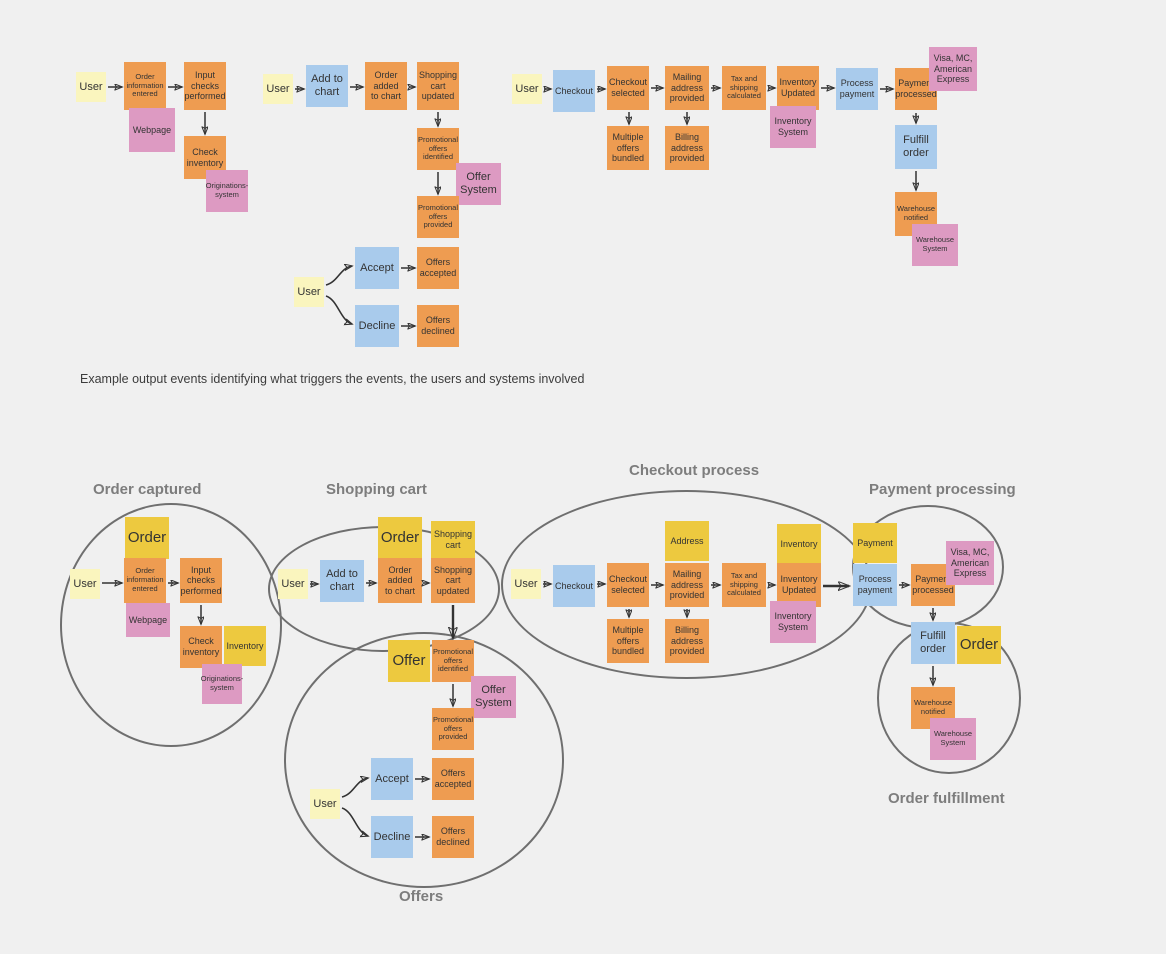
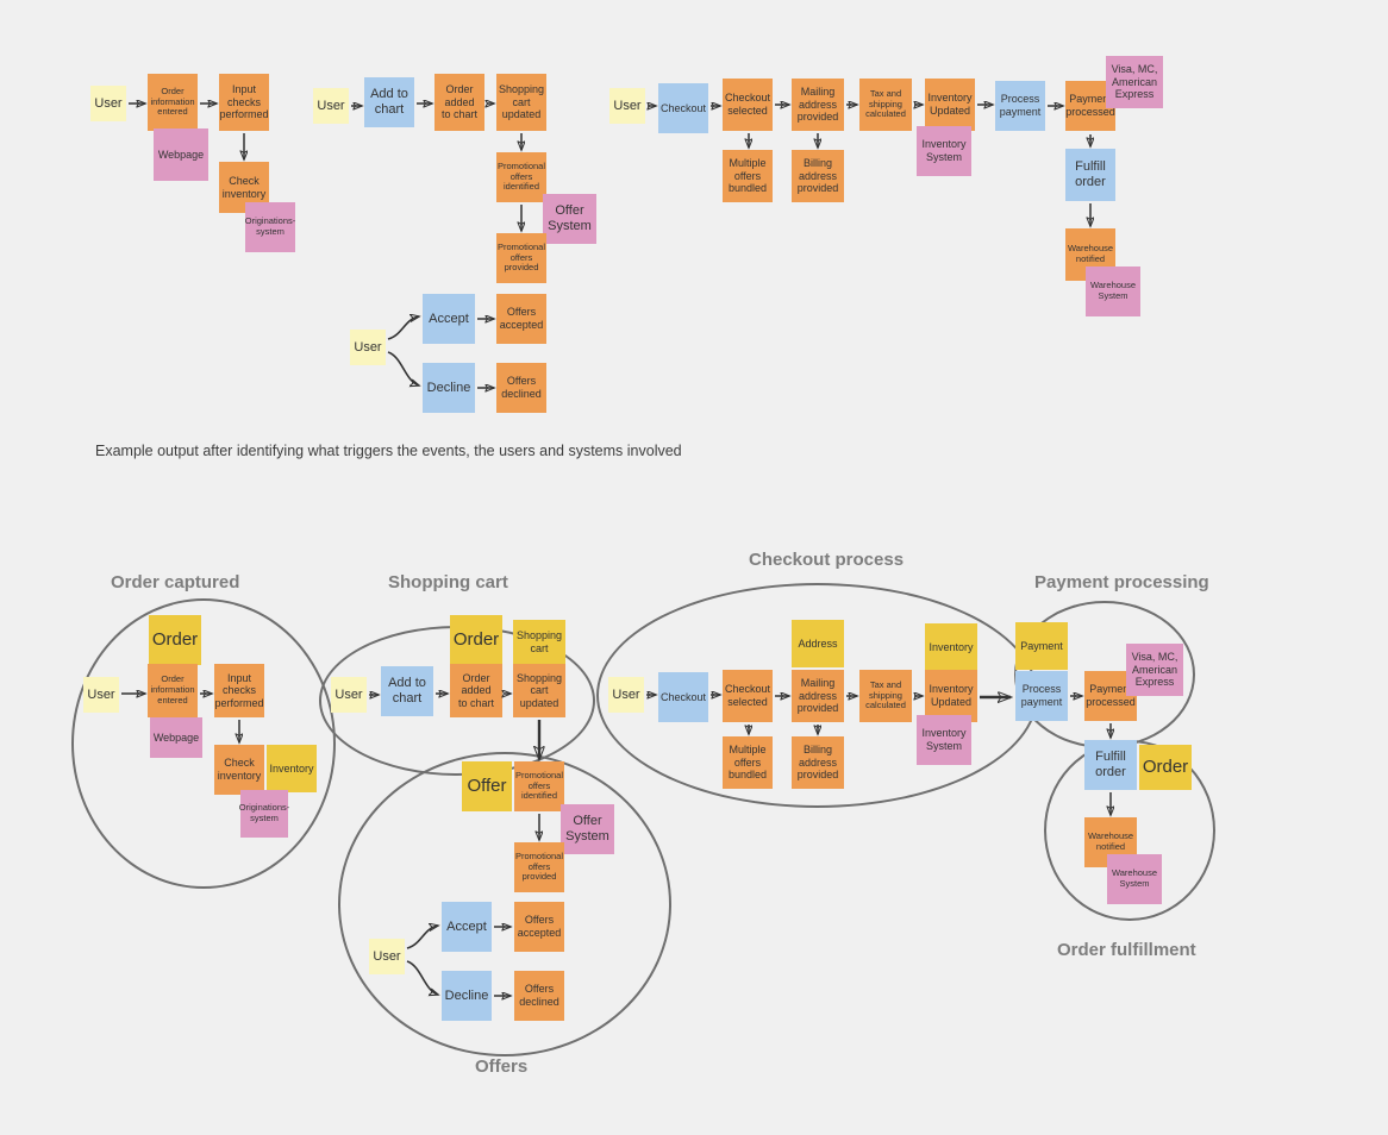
- Example output events identifying what triggers the events, the users and systems involved
+ Example output after identifying what triggers the events, the users and systems involved
  Order captured
  Shopping cart
  Offers
  Checkout process
  Payment processing
  Order fulfillment
  User
  Order
  information
  entered
  Webpage
  Input
  checks
  performed
  Check
  inventory
  Originations-
  system
  User
  Add to
  chart
  Order
  added
  to chart
  Shopping
  cart
  updated
  Promotional
  offers
  identified
  Offer
  System
  Promotional
  offers
  provided
  User
  Accept
  Offers
  accepted
  Decline
  Offers
  declined
  User
  Checkout
  Checkout
  selected
  Multiple
  offers
  bundled
  Mailing
  address
  provided
  Billing
  address
  provided
  Tax and
  shipping
  calculated
  Inventory
  Updated
  Inventory
  System
  Process
  payment
  Payme
  processed
  Visa, MC,
  American
  Express
  Fulfill
  order
  Warehouse
  notified
  Warehouse
  System
  User
  Order
  Order
  information
  entered
  Webpage
  Input
  checks
  performed
  Check
  inventory
  Inventory
  Originations
  system
  User
  Add to
  chart
  Order
  Order
  added
  to chart
  Shopping
  cart
  Shopping
  cart
  updated
  Offer
  Promotional
  offers
  identified
  Offer
  System
  Promotional
  offers
  provided
  User
  Accept
  Offers
  accepted
  Decline
  Offers
  declined
  User
  Checkout
  Checkout
  selected
  Multiple
  offers
  bundled
  Address
  Mailing
  address
  provided
  Billing
  address
  provided
  Tax and
  shipping
  calculated
  Inventory
  Inventory
  Updated
  Inventory
  System
  Payment
  Process
  payment
  Payme
  processed
  Visa, MC,
  American
  Express
  Fulfill
  order
  Order
  Warehouse
  notified
  Warehouse
  System
